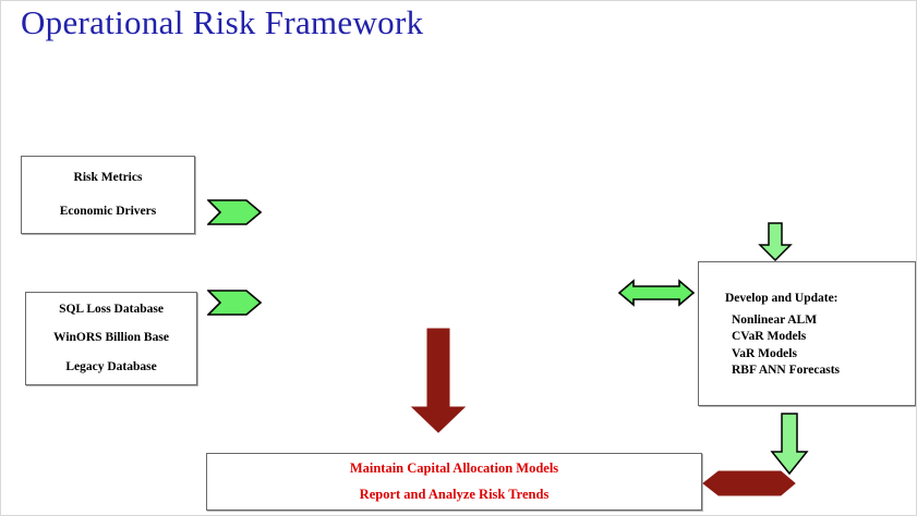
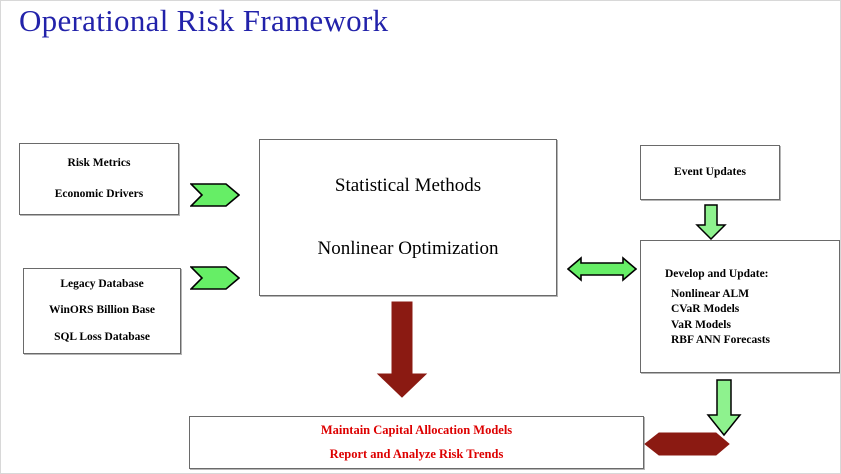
  Operational Risk Framework
  Risk Metrics
  Economic Drivers
- SQL Loss Database
+ Legacy Database
  WinORS Billion Base
- Legacy Database
+ SQL Loss Database
+ Statistical Methods
+ Nonlinear Optimization
+ Event Updates
  Develop and Update:
  Nonlinear ALM
  CVaR Models
  VaR Models
  RBF ANN Forecasts
  Maintain Capital Allocation Models
  Report and Analyze Risk Trends
